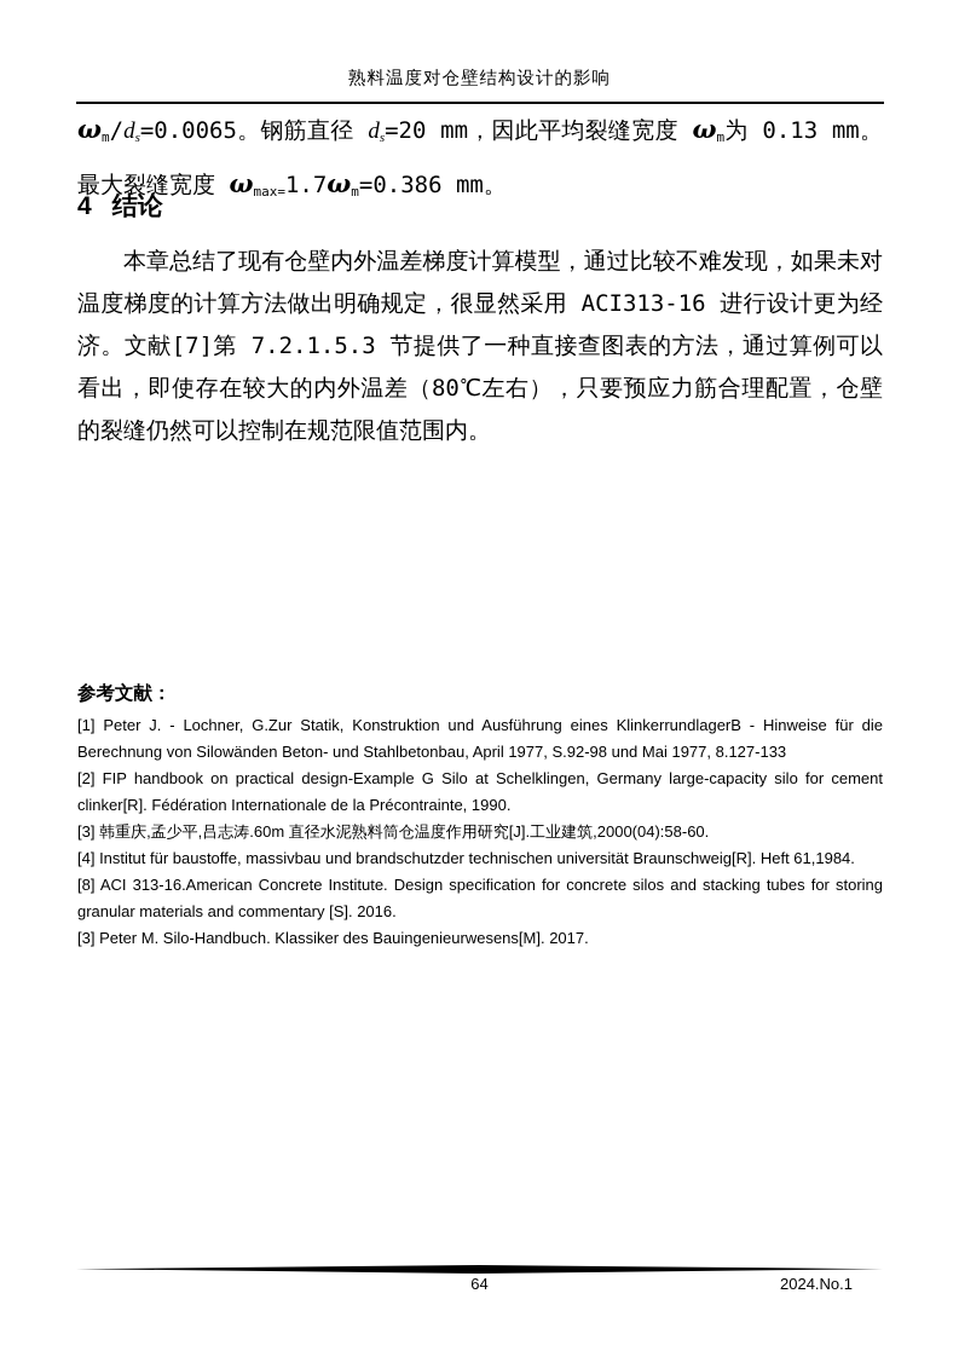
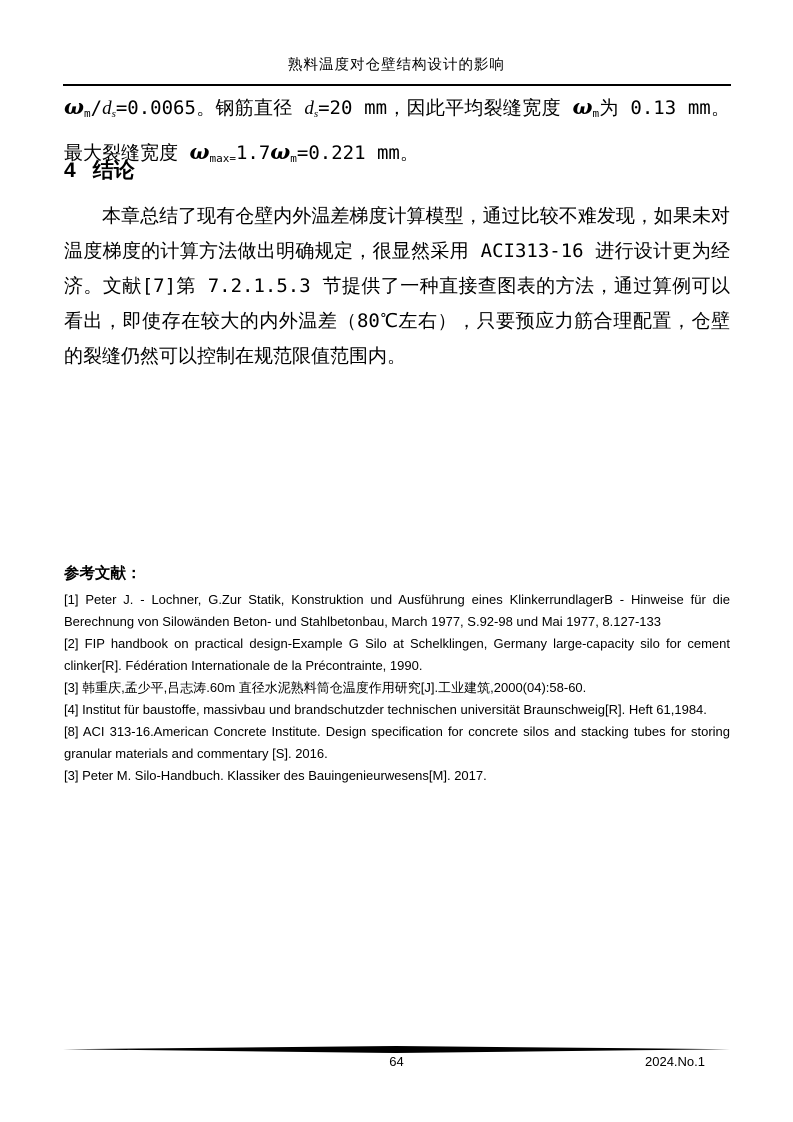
  熟料温度对仓壁结构设计的影响
- ωm/ds=0.0065。钢筋直径 ds=20 mm，因此平均裂缝宽度 ωm为 0.13 mm。最大裂缝宽度 ωmax=1.7ωm=0.386 mm。
+ ωm/ds=0.0065。钢筋直径 ds=20 mm，因此平均裂缝宽度 ωm为 0.13 mm。最大裂缝宽度 ωmax=1.7ωm=0.221 mm。
  4 结论
  本章总结了现有仓壁内外温差梯度计算模型，通过比较不难发现，如果未对温度梯度的计算方法做出明确规定，很显然采用 ACI313-16 进行设计更为经济。文献[7]第 7.2.1.5.3 节提供了一种直接查图表的方法，通过算例可以看出，即使存在较大的内外温差（80℃左右），只要预应力筋合理配置，仓壁的裂缝仍然可以控制在规范限值范围内。
  参考文献：
- [1] Peter J. - Lochner, G.Zur Statik, Konstruktion und Ausführung eines KlinkerrundlagerB - Hinweise für die Berechnung von Silowänden Beton- und Stahlbetonbau, April 1977, S.92-98 und Mai 1977, 8.127-133
+ [1] Peter J. - Lochner, G.Zur Statik, Konstruktion und Ausführung eines KlinkerrundlagerB - Hinweise für die Berechnung von Silowänden Beton- und Stahlbetonbau, March 1977, S.92-98 und Mai 1977, 8.127-133
  [2] FIP handbook on practical design-Example G Silo at Schelklingen, Germany large-capacity silo for cement clinker[R]. Fédération Internationale de la Précontrainte, 1990.
  [3] 韩重庆,孟少平,吕志涛.60m 直径水泥熟料筒仓温度作用研究[J].工业建筑,2000(04):58-60.
  [4] Institut für baustoffe, massivbau und brandschutzder technischen universität Braunschweig[R]. Heft 61,1984.
  [8] ACI 313-16.American Concrete Institute. Design specification for concrete silos and stacking tubes for storing granular materials and commentary [S]. 2016.
  [3] Peter M. Silo-Handbuch. Klassiker des Bauingenieurwesens[M]. 2017.
  64
  2024.No.1
